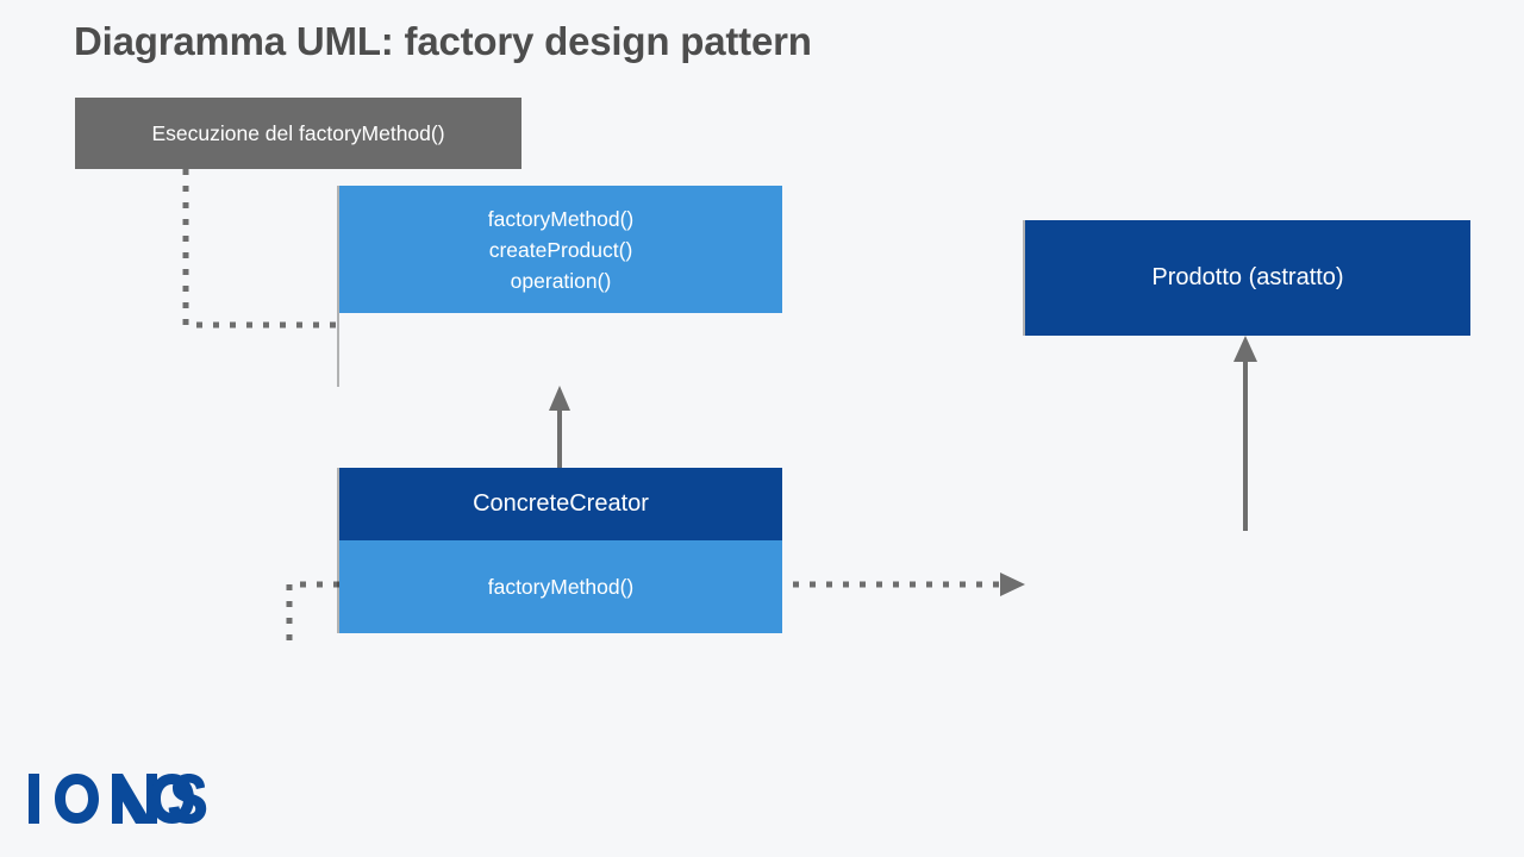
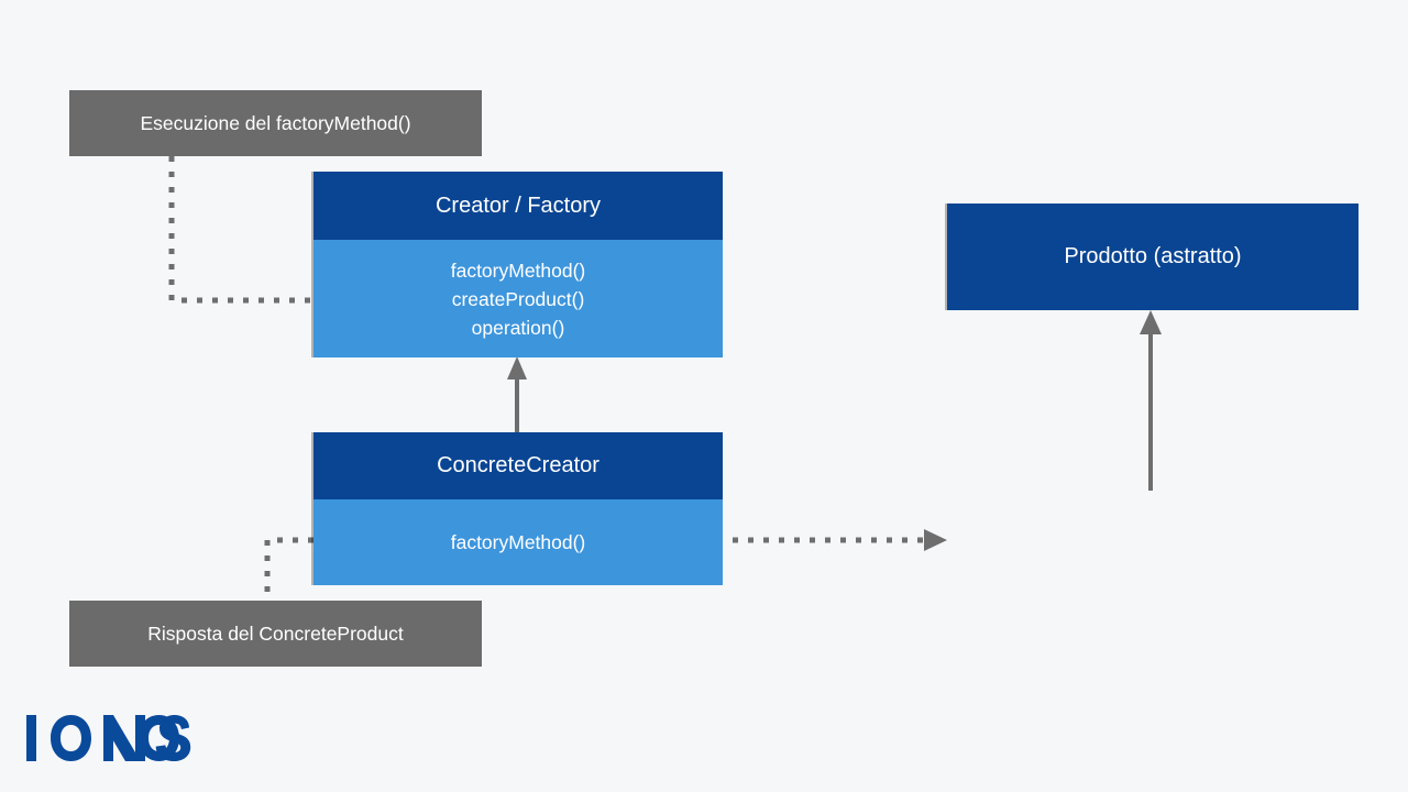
- Diagramma UML: factory design pattern
  Esecuzione del factoryMethod()
+ Risposta del ConcreteProduct
+ Creator / Factory
  factoryMethod()
  createProduct()
  operation()
  ConcreteCreator
  factoryMethod()
  Prodotto (astratto)
